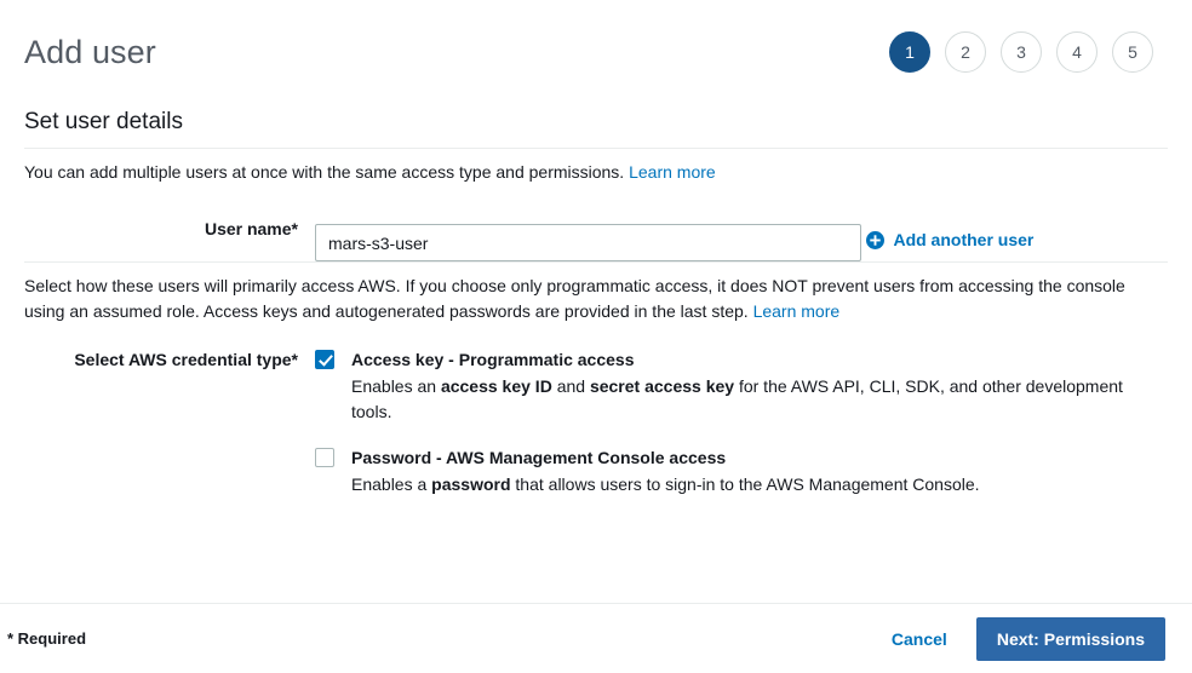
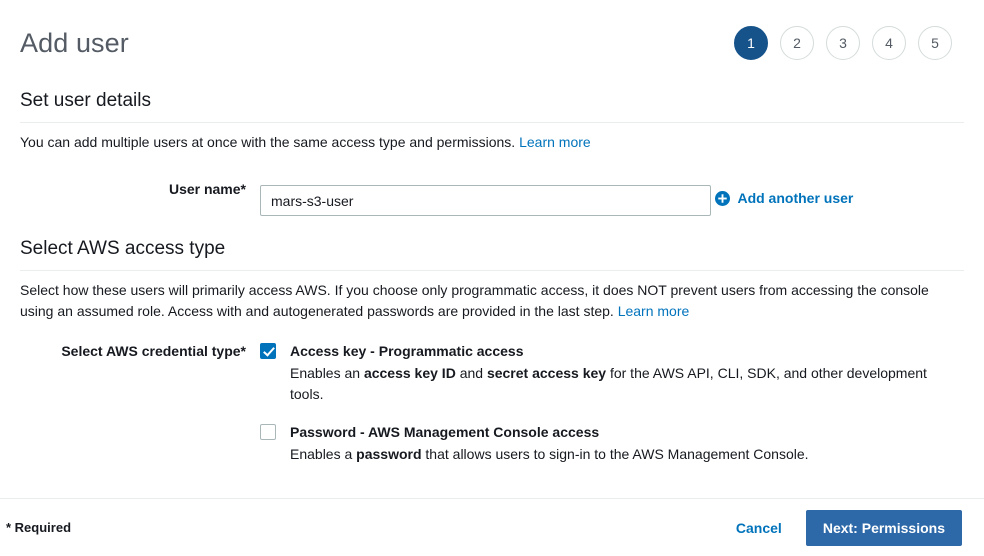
  Add user
  1
  2
  3
  4
  5
  Set user details
  You can add multiple users at once with the same access type and permissions. Learn more
  User name*
  mars-s3-user
  Add another user
+ Select AWS access type
- Select how these users will primarily access AWS. If you choose only programmatic access, it does NOT prevent users from accessing the console using an assumed role. Access keys and autogenerated passwords are provided in the last step. Learn more
+ Select how these users will primarily access AWS. If you choose only programmatic access, it does NOT prevent users from accessing the console using an assumed role. Access with and autogenerated passwords are provided in the last step. Learn more
  Select AWS credential type*
  Access key - Programmatic access
  Enables an access key ID and secret access key for the AWS API, CLI, SDK, and other development tools.
  Password - AWS Management Console access
  Enables a password that allows users to sign-in to the AWS Management Console.
  * Required
  Cancel
  Next: Permissions
